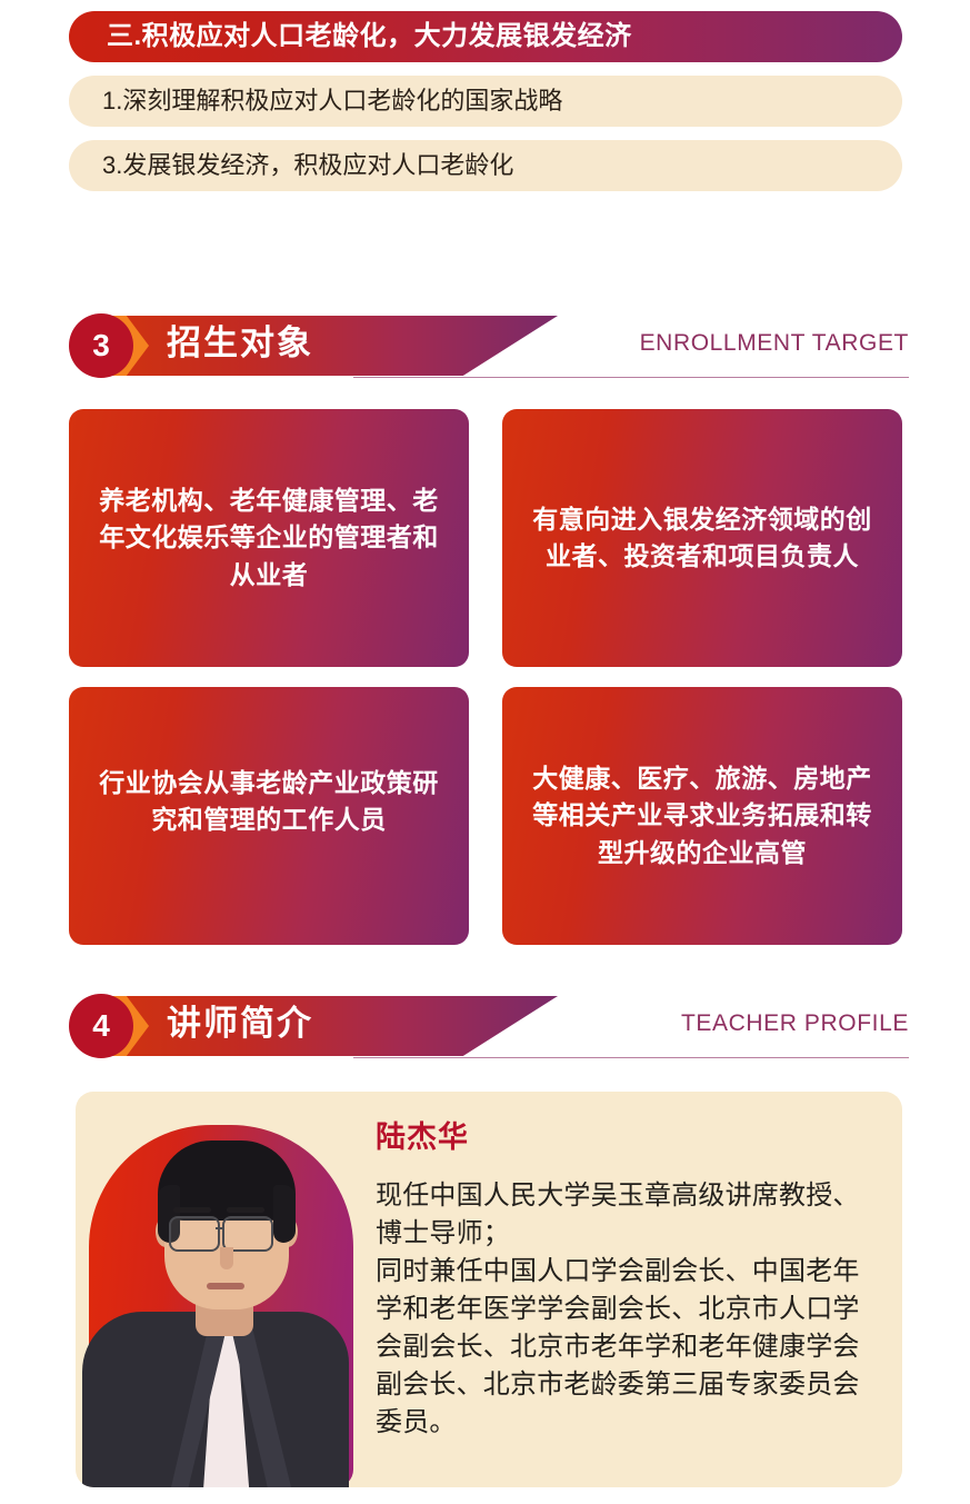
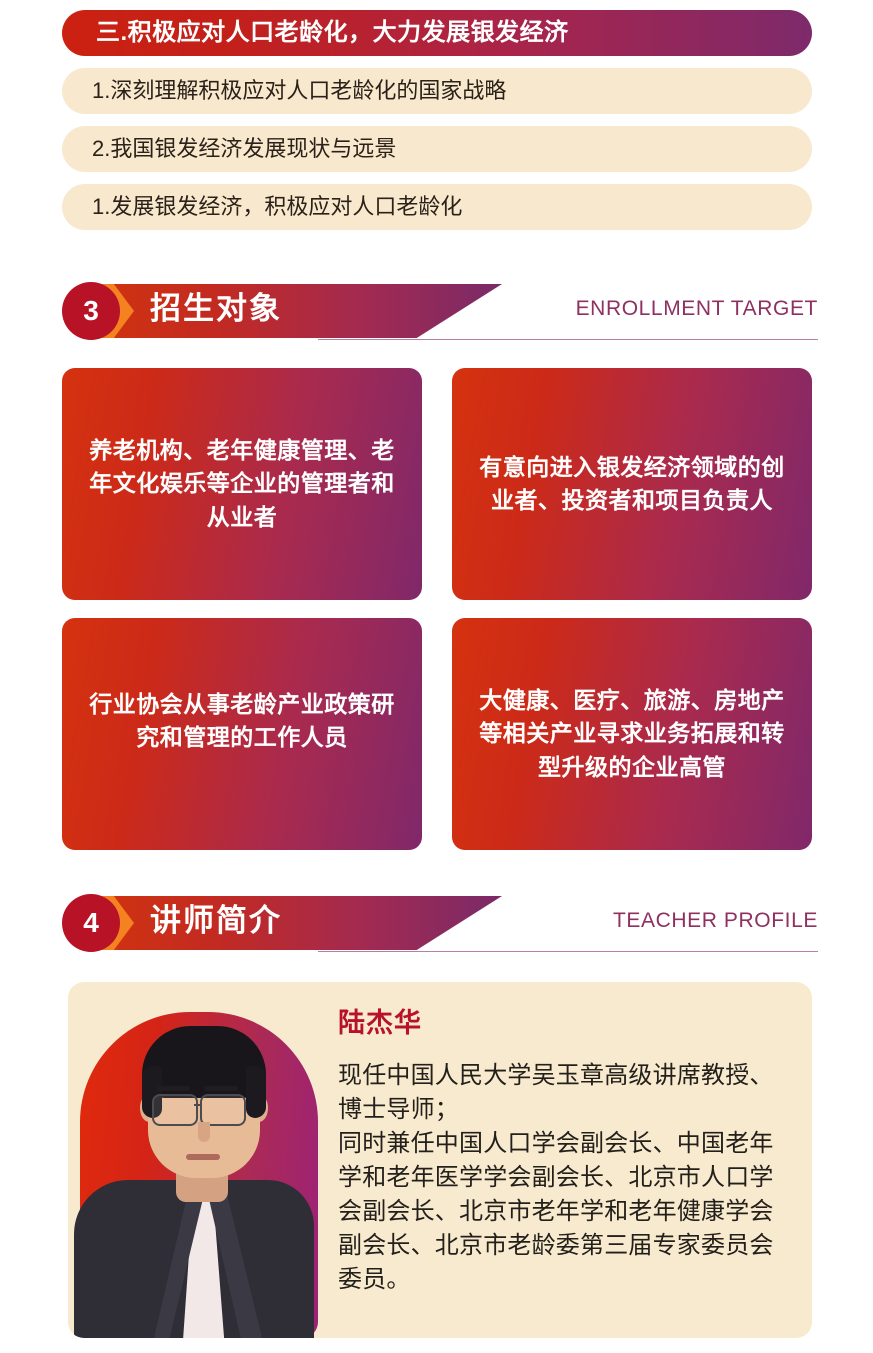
  三.积极应对人口老龄化，大力发展银发经济
  1.深刻理解积极应对人口老龄化的国家战略
+ 2.我国银发经济发展现状与远景
- 3.发展银发经济，积极应对人口老龄化
+ 1.发展银发经济，积极应对人口老龄化
  3
  招生对象
  ENROLLMENT TARGET
  养老机构、老年健康管理、老年文化娱乐等企业的管理者和从业者
  有意向进入银发经济领域的创业者、投资者和项目负责人
  行业协会从事老龄产业政策研究和管理的工作人员
  大健康、医疗、旅游、房地产等相关产业寻求业务拓展和转型升级的企业高管
  4
  讲师简介
  TEACHER PROFILE
  陆杰华
  现任中国人民大学吴玉章高级讲席教授、博士导师；
  同时兼任中国人口学会副会长、中国老年学和老年医学学会副会长、北京市人口学会副会长、北京市老年学和老年健康学会副会长、北京市老龄委第三届专家委员会委员。
